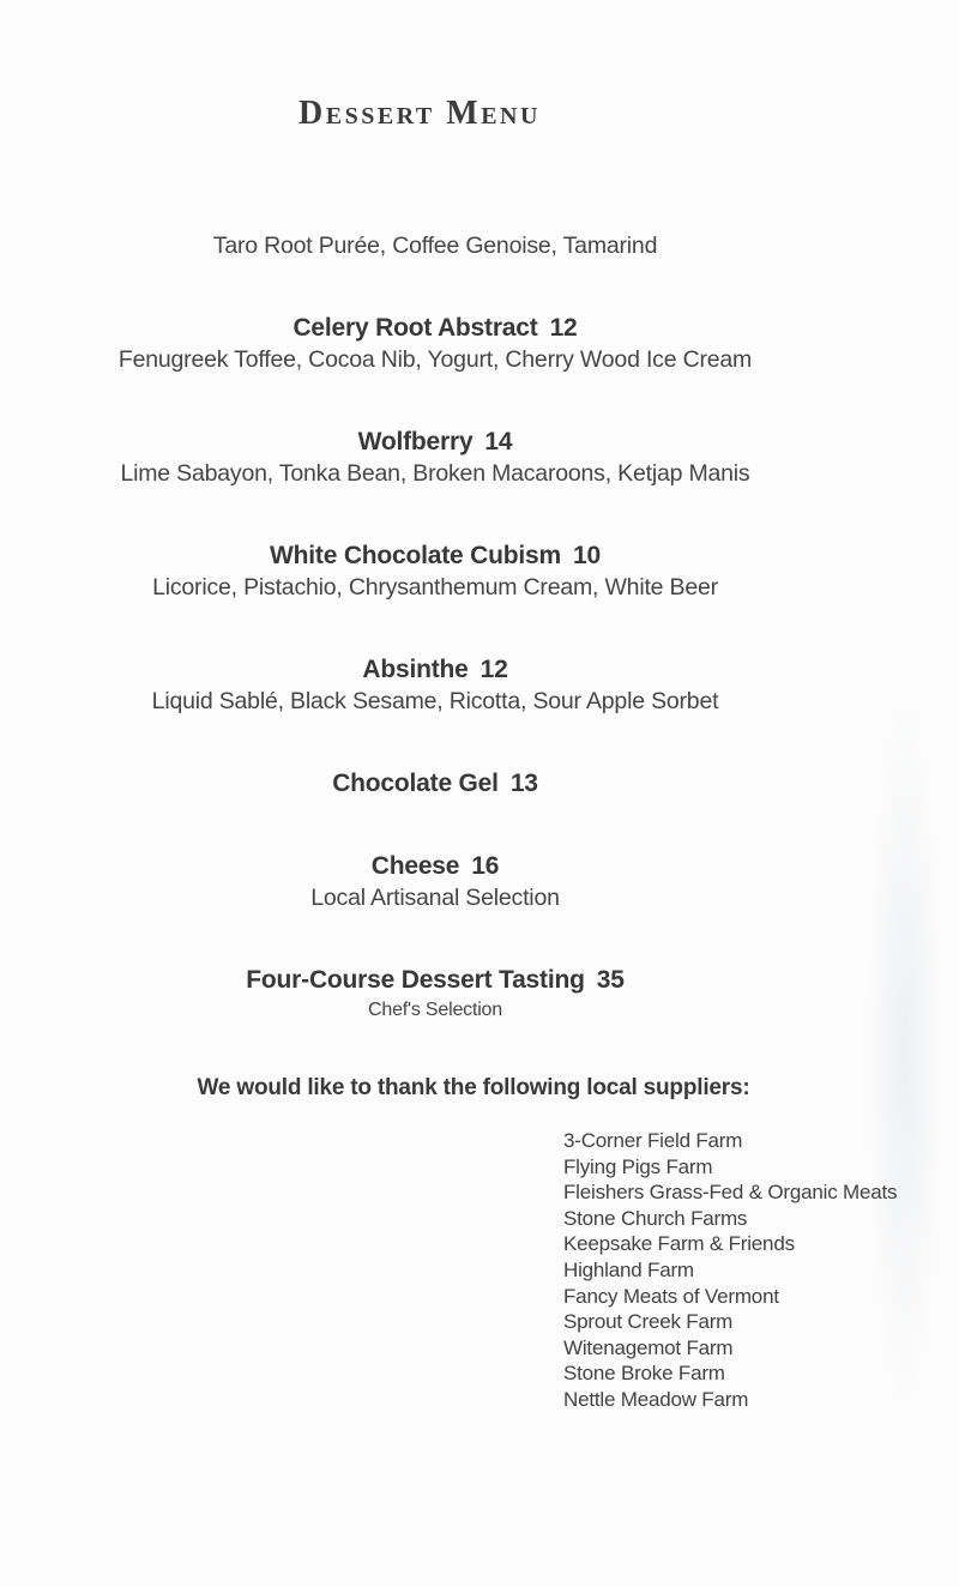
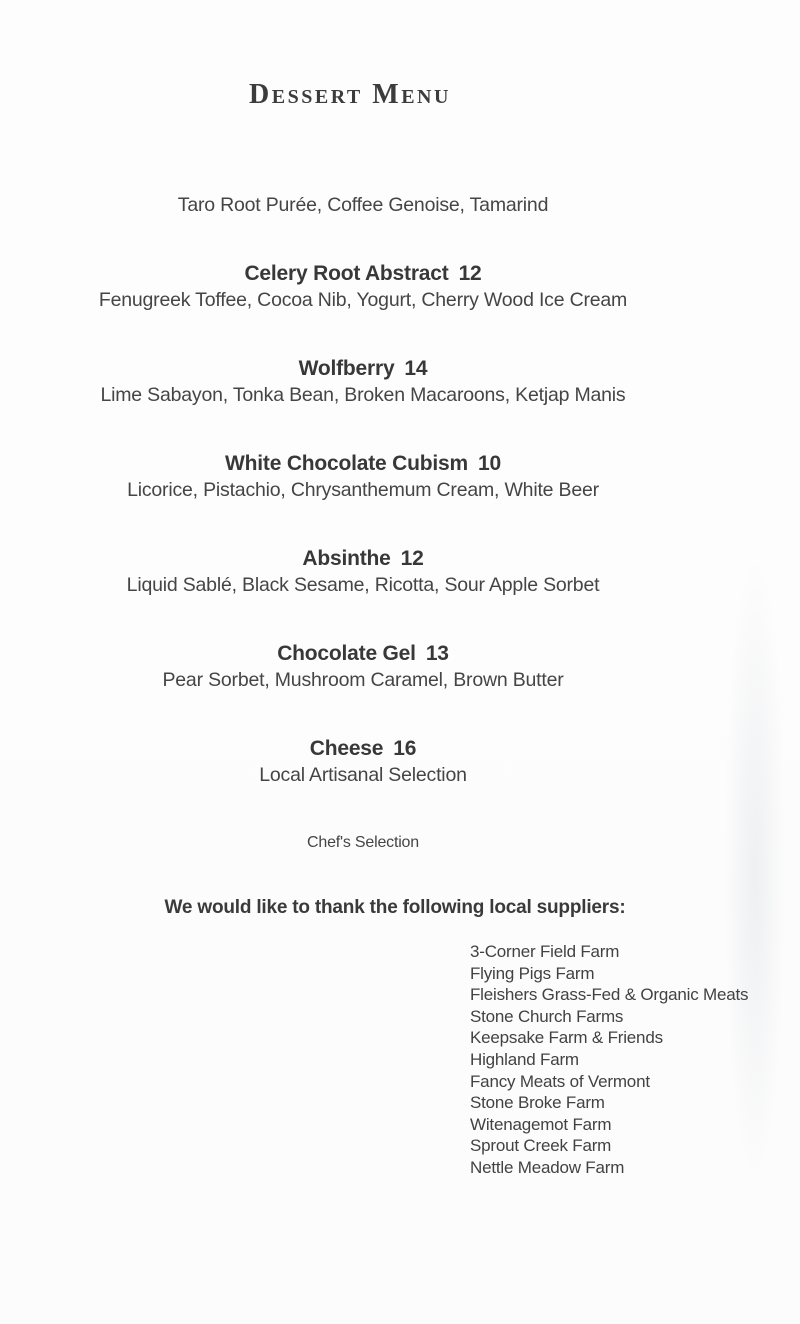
  Dessert Menu
  Taro Root Purée, Coffee Genoise, Tamarind
  Celery Root Abstract 12
  Fenugreek Toffee, Cocoa Nib, Yogurt, Cherry Wood Ice Cream
  Wolfberry 14
  Lime Sabayon, Tonka Bean, Broken Macaroons, Ketjap Manis
  White Chocolate Cubism 10
  Licorice, Pistachio, Chrysanthemum Cream, White Beer
  Absinthe 12
  Liquid Sablé, Black Sesame, Ricotta, Sour Apple Sorbet
  Chocolate Gel 13
+ Pear Sorbet, Mushroom Caramel, Brown Butter
  Cheese 16
  Local Artisanal Selection
- Four-Course Dessert Tasting 35
  Chef's Selection
  We would like to thank the following local suppliers:
  3-Corner Field Farm
  Flying Pigs Farm
  Fleishers Grass-Fed & Organic Meats
  Stone Church Farms
  Keepsake Farm & Friends
  Highland Farm
  Fancy Meats of Vermont
- Sprout Creek Farm
+ Stone Broke Farm
  Witenagemot Farm
- Stone Broke Farm
+ Sprout Creek Farm
  Nettle Meadow Farm
